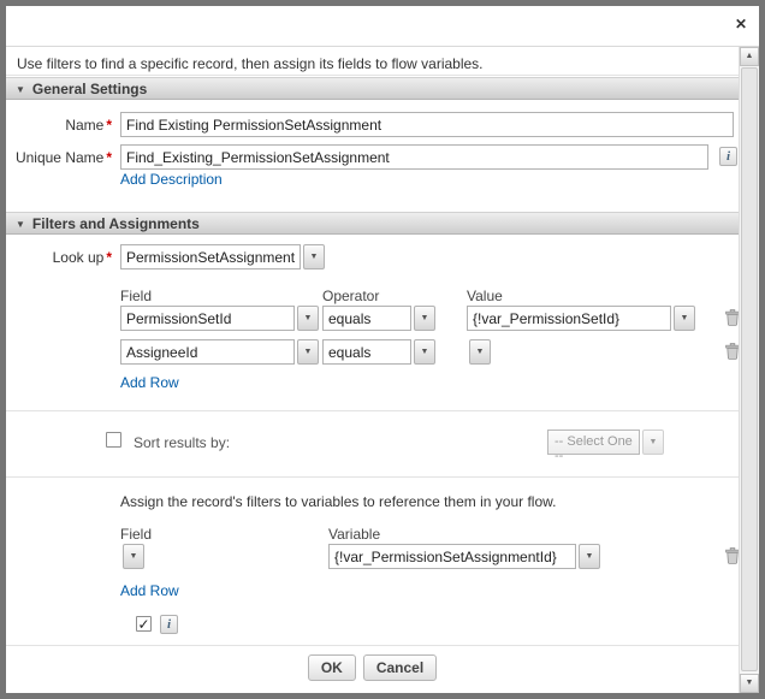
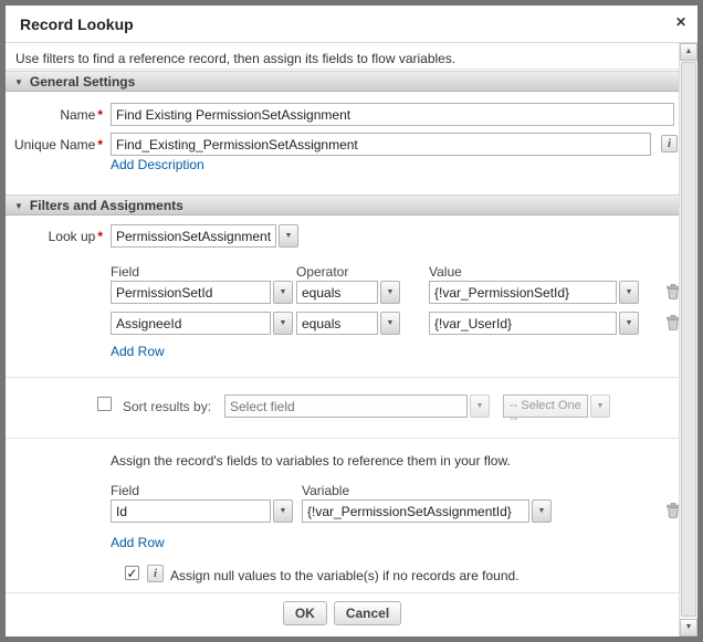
+ Record Lookup
  ✕
- Use filters to find a specific record, then assign its fields to flow variables.
+ Use filters to find a reference record, then assign its fields to flow variables.
  ▼ General Settings
  Name *
  Find Existing PermissionSetAssignment
  Unique Name *
  Find_Existing_PermissionSetAssignment
  i
  Add Description
  ▼ Filters and Assignments
  Look up *
  PermissionSetAssignment
  Field
  Operator
  Value
  PermissionSetId
  equals
  {!var_PermissionSetId}
  AssigneeId
  equals
+ {!var_UserId}
  Add Row
  Sort results by:
+ Select field
  -- Select One --
- Assign the record's filters to variables to reference them in your flow.
+ Assign the record's fields to variables to reference them in your flow.
  Field
  Variable
+ Id
  {!var_PermissionSetAssignmentId}
  Add Row
  ✓
  i
+ Assign null values to the variable(s) if no records are found.
  OK
  Cancel
